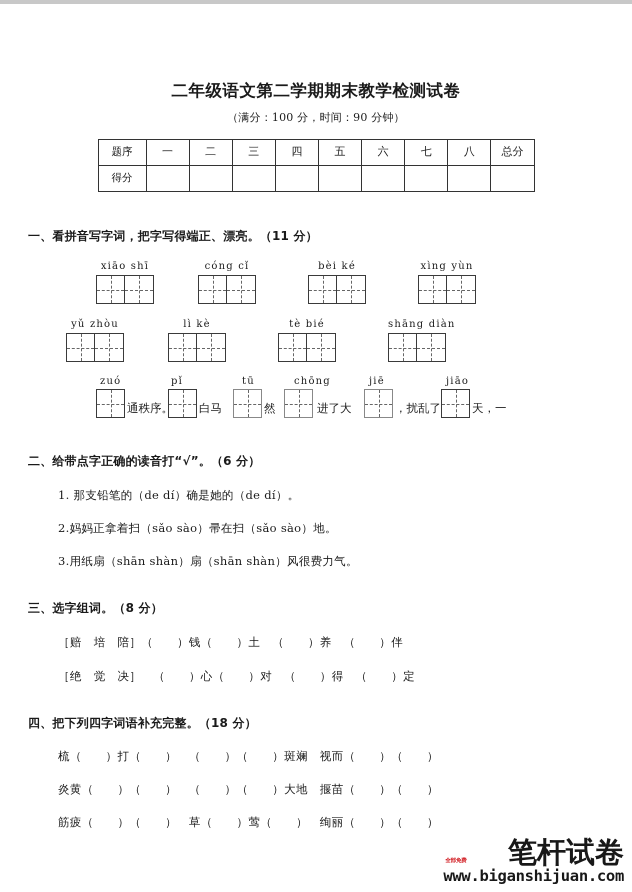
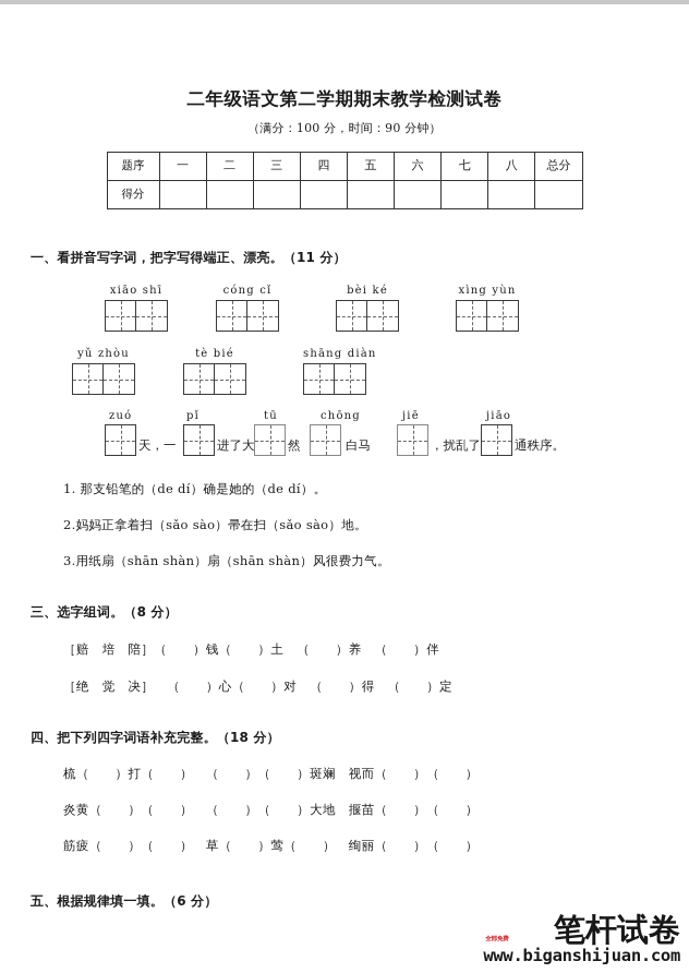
  二年级语文第二学期期末教学检测试卷
  （满分：100 分，时间：90 分钟）
  题序	一	二	三	四	五	六	七	八	总分
  得分
  一、看拼音写字词，把字写得端正、漂亮。（11 分）
  xiāo shī
  cóng cǐ
  bèi ké
  xìng yùn
  yǔ zhòu
- lì kè
  tè bié
  shāng diàn
  zuó
  pǐ
  tū
  chōng
  jiē
  jiāo
- 通秩序。
+ 天，一
- 白马
+ 进了大
  然
- 进了大
+ 白马
  ，扰乱了
- 天，一
+ 通秩序。
- 二、给带点字正确的读音打“√”。（6 分）
  1. 那支铅笔的（de dí）确是她的（de dí）。
  2.妈妈正拿着扫（sǎo sào）帚在扫（sǎo sào）地。
  3.用纸扇（shān shàn）扇（shān shàn）风很费力气。
  三、选字组词。（8 分）
  ［赔 培 陪］（ ）钱（ ）土 （ ）养 （ ）伴
  ［绝 觉 决］ （ ）心（ ）对 （ ）得 （ ）定
  四、把下列四字词语补充完整。（18 分）
  梳（ ）打（ ） （ ）（ ）斑斓 视而（ ）（ ）
  炎黄（ ）（ ） （ ）（ ）大地 揠苗（ ）（ ）
  筋疲（ ）（ ） 草（ ）莺（ ） 绚丽（ ）（ ）
+ 五、根据规律填一填。（6 分）
  笔杆试卷
  www.biganshijuan.com
